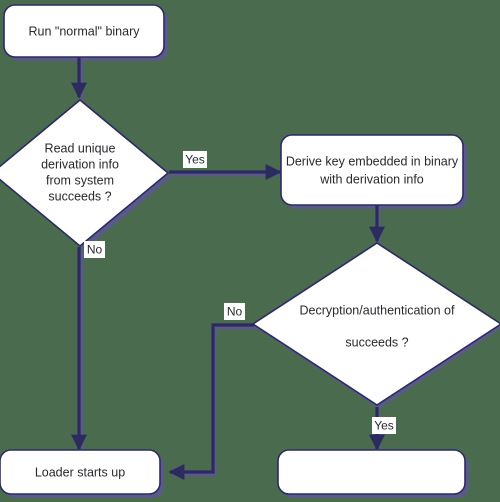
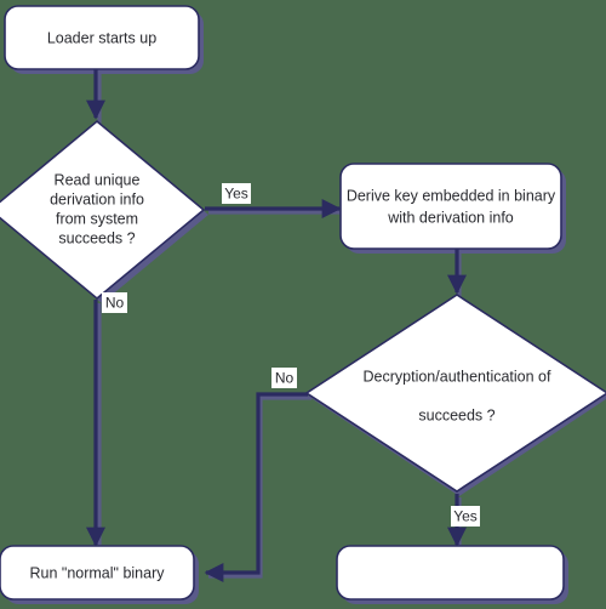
- Run "normal" binary
+ Loader starts up
  Read unique
  derivation info
  from system
  succeeds ?
  Derive key embedded in binary
  with derivation info
  Decryption/authentication of
  succeeds ?
- Loader starts up
+ Run "normal" binary
  Yes
  No
  No
  Yes
